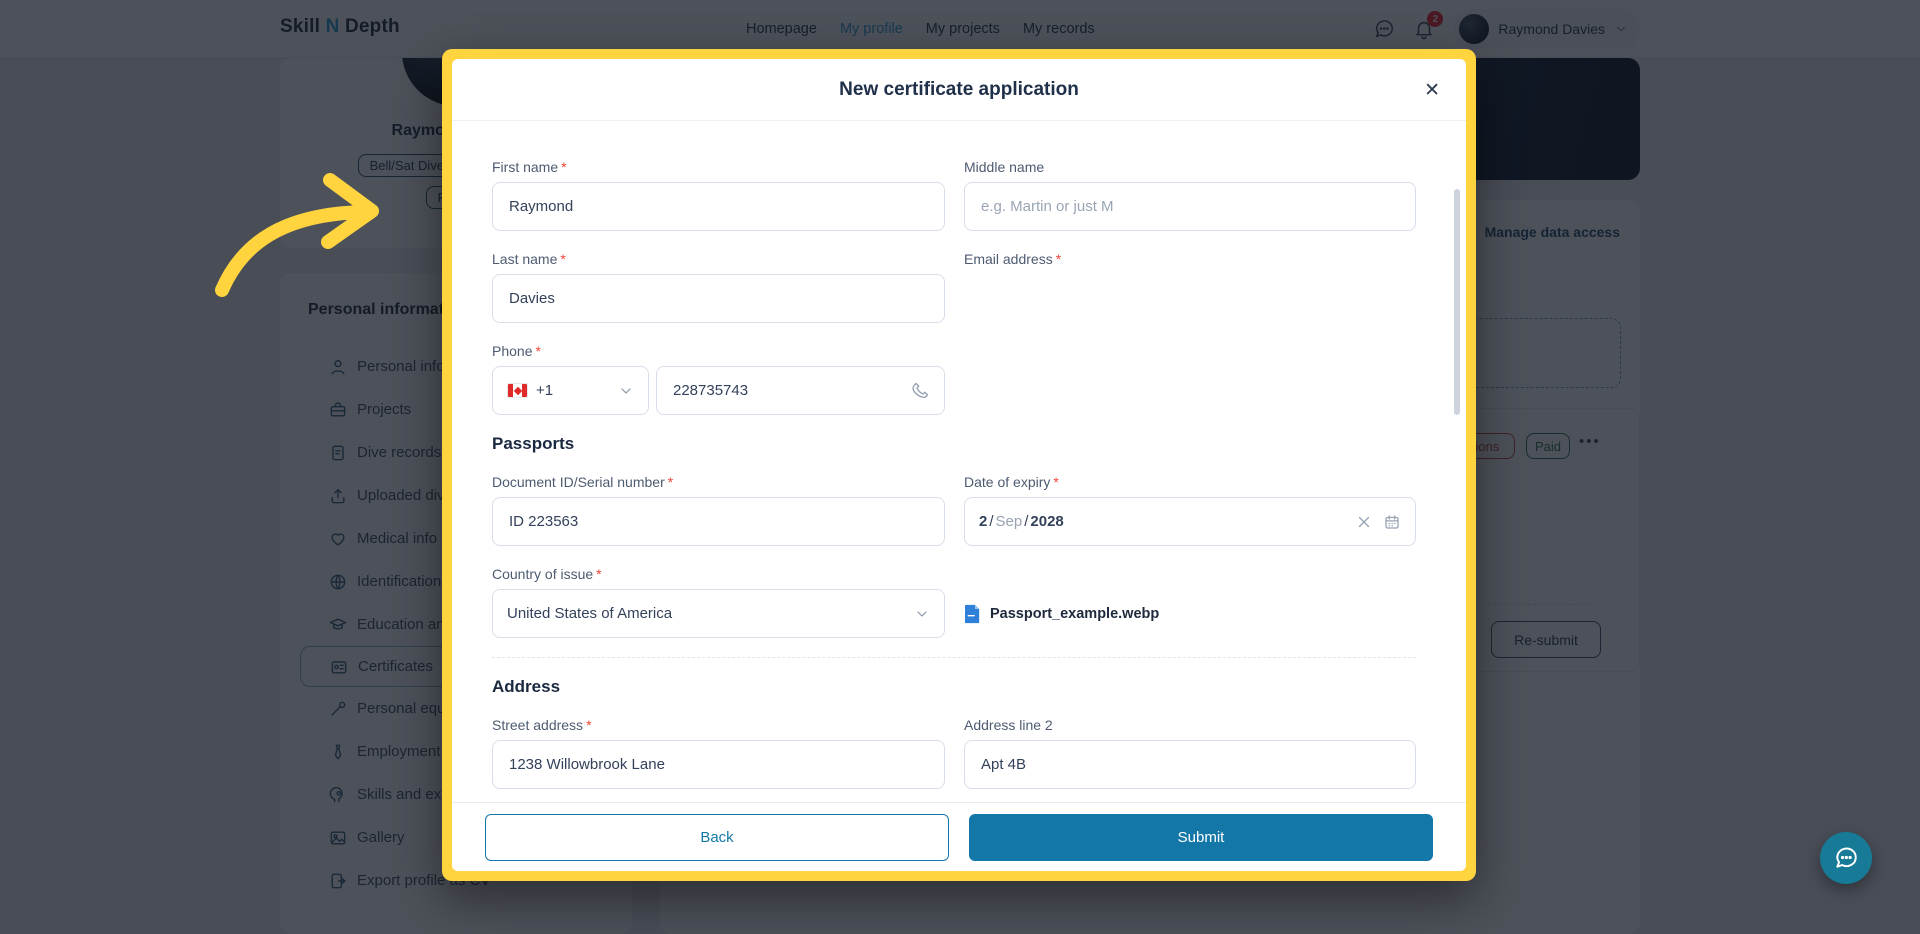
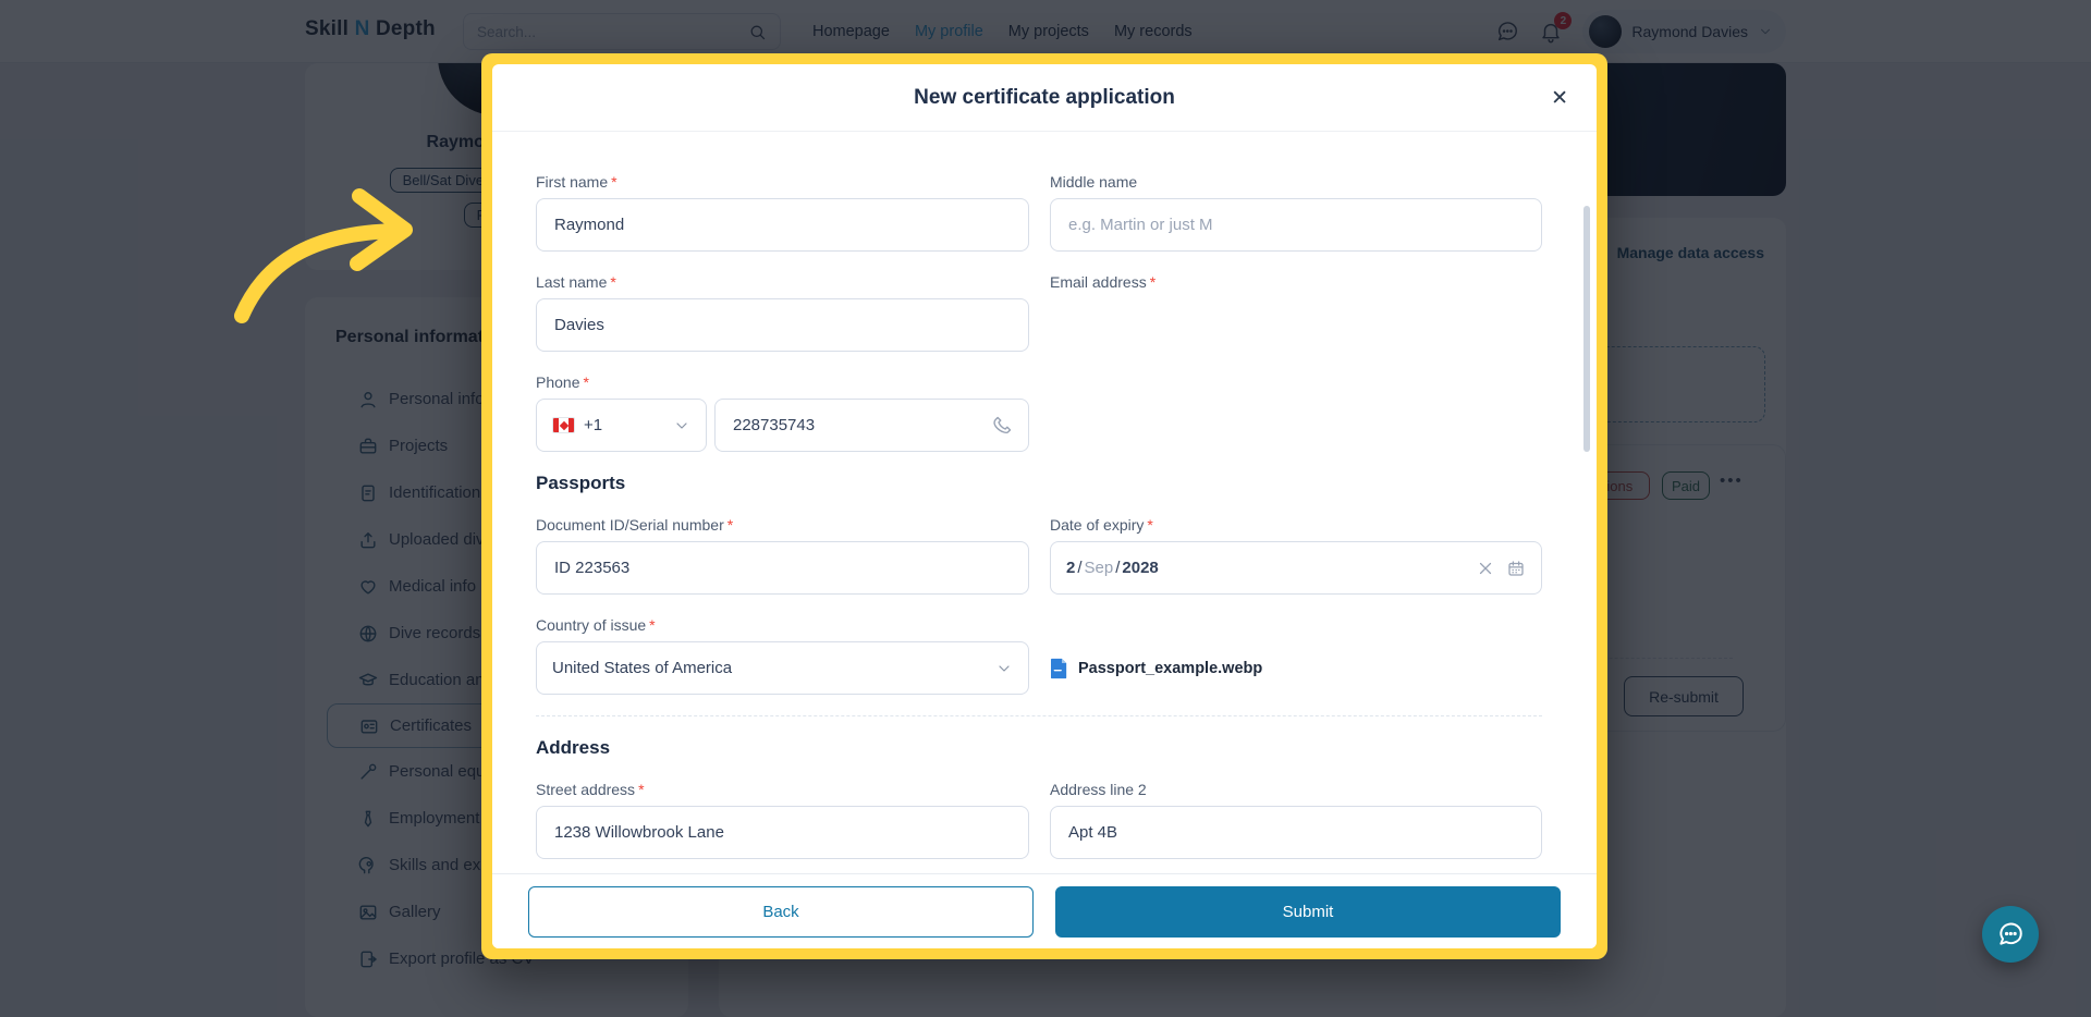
  Skill N Depth
+ Search...
  Homepage
  My profile
  My projects
  My records
  2
  Raymond Davies
  Bell/Sat Dive
  Personal informa
  Personal info
  Projects
- Dive records
+ Identification
  Uploaded div
  Medical info
- Identification
+ Dive records
  Education an
  Certificates
  Personal eq
  Employment
  Skills and ex
  Gallery
  Export profile
  Manage data access
  ions
  Paid
  •••
  Re-submit
  New certificate application
  ✕
  First name *
  Raymond
  Middle name
  e.g. Martin or just M
  Last name *
  Davies
  Email address *
  Phone *
  +1
  228735743
  Passports
  Document ID/Serial number *
  ID 223563
  Date of expiry *
  2
  /
  Sep
  /
  2028
  Country of issue *
  United States of America
  Passport_example.webp
  Address
  Street address *
  1238 Willowbrook Lane
  Address line 2
  Apt 4B
  Back
  Submit
